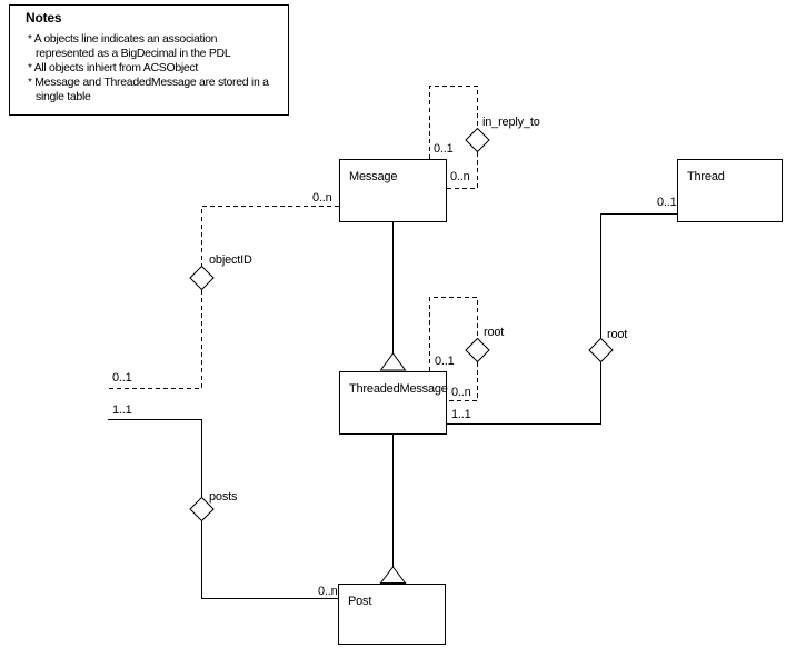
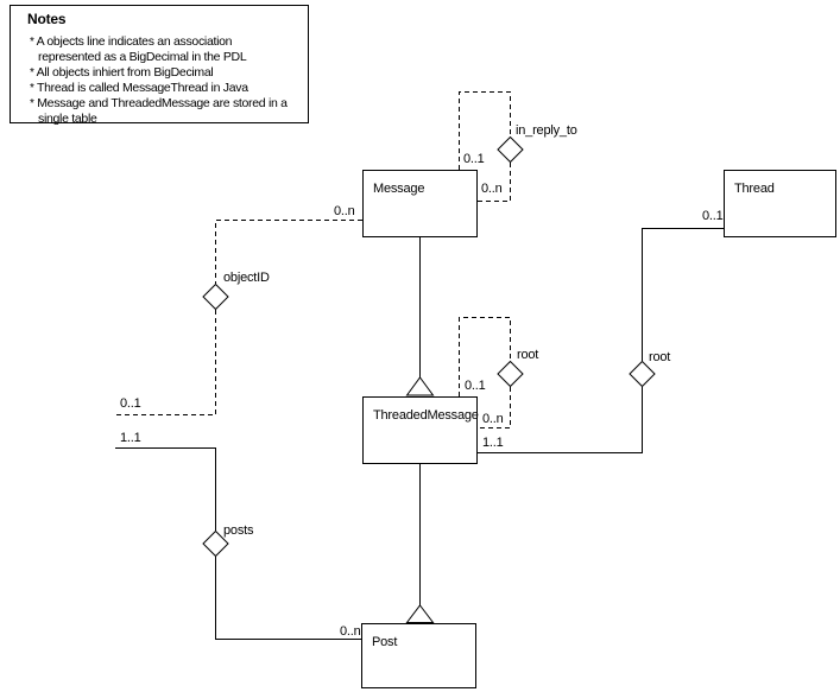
  Notes
  * A objects line indicates an association represented as a BigDecimal in the PDL
- * All objects inhiert from ACSObject
+ * All objects inhiert from BigDecimal
+ * Thread is called MessageThread in Java
  * Message and ThreadedMessage are stored in a single table
  Message
  Thread
  ThreadedMessage
  Post
  0..1
  in_reply_to
  0..n
  0..n
  objectID
  0..1
  0..1
  root
  0..n
  0..1
  root
  1..1
  1..1
  posts
  0..n
